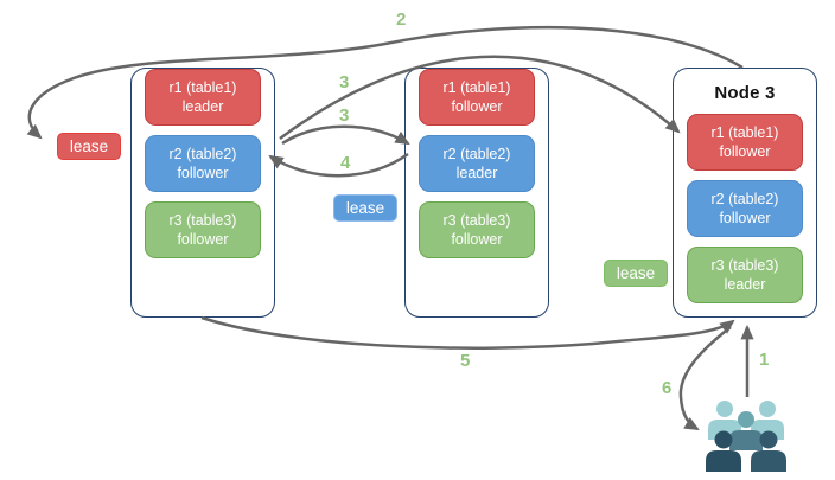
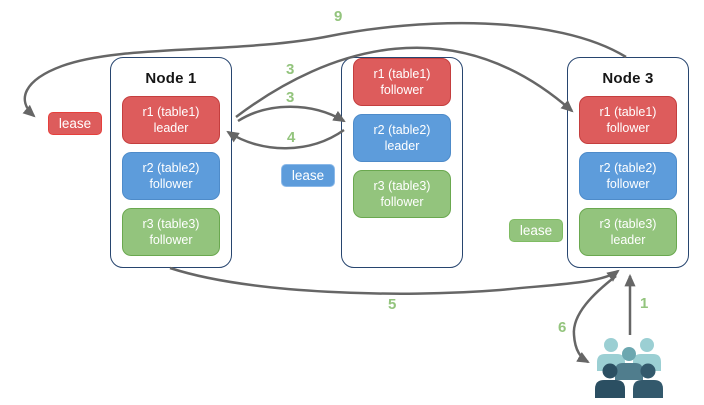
+ Node 1
  r1 (table1)
  leader
  r2 (table2)
  follower
  r3 (table3)
  follower
  r1 (table1)
  follower
  r2 (table2)
  leader
  r3 (table3)
  follower
  Node 3
  r1 (table1)
  follower
  r2 (table2)
  follower
  r3 (table3)
  leader
  lease
  lease
  lease
  1
- 2
+ 9
  3
  3
  4
  5
  6
